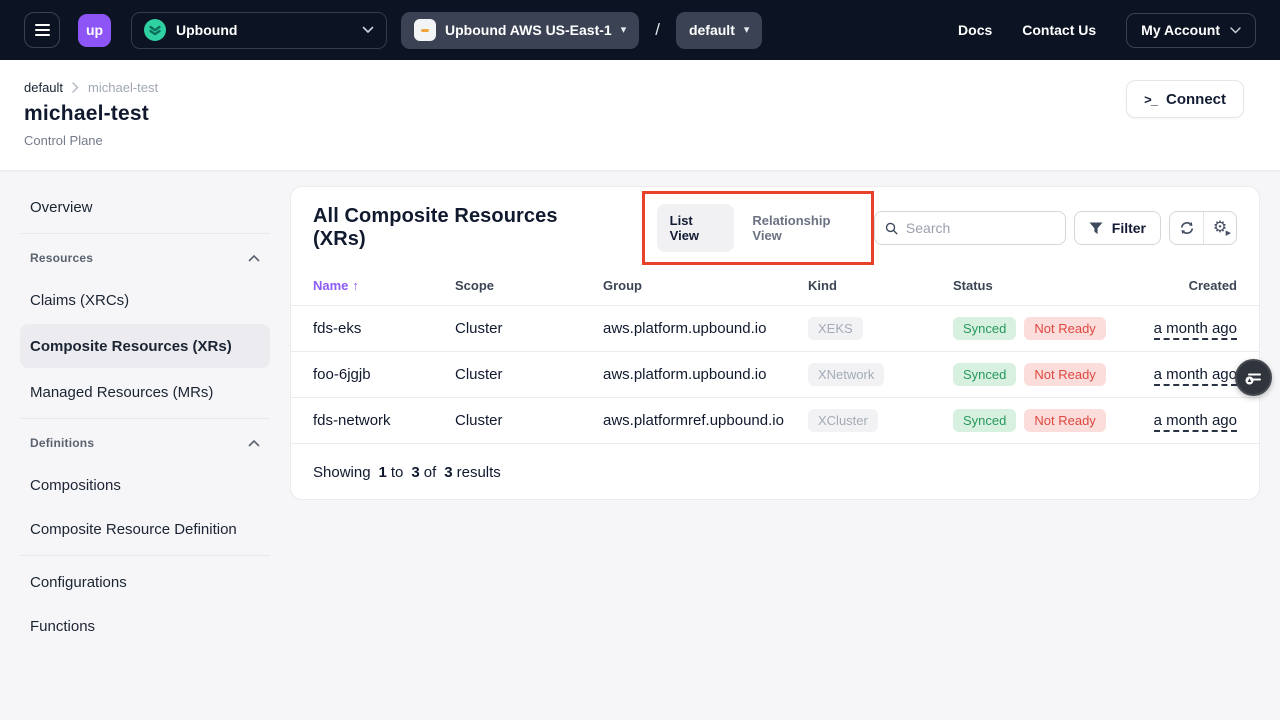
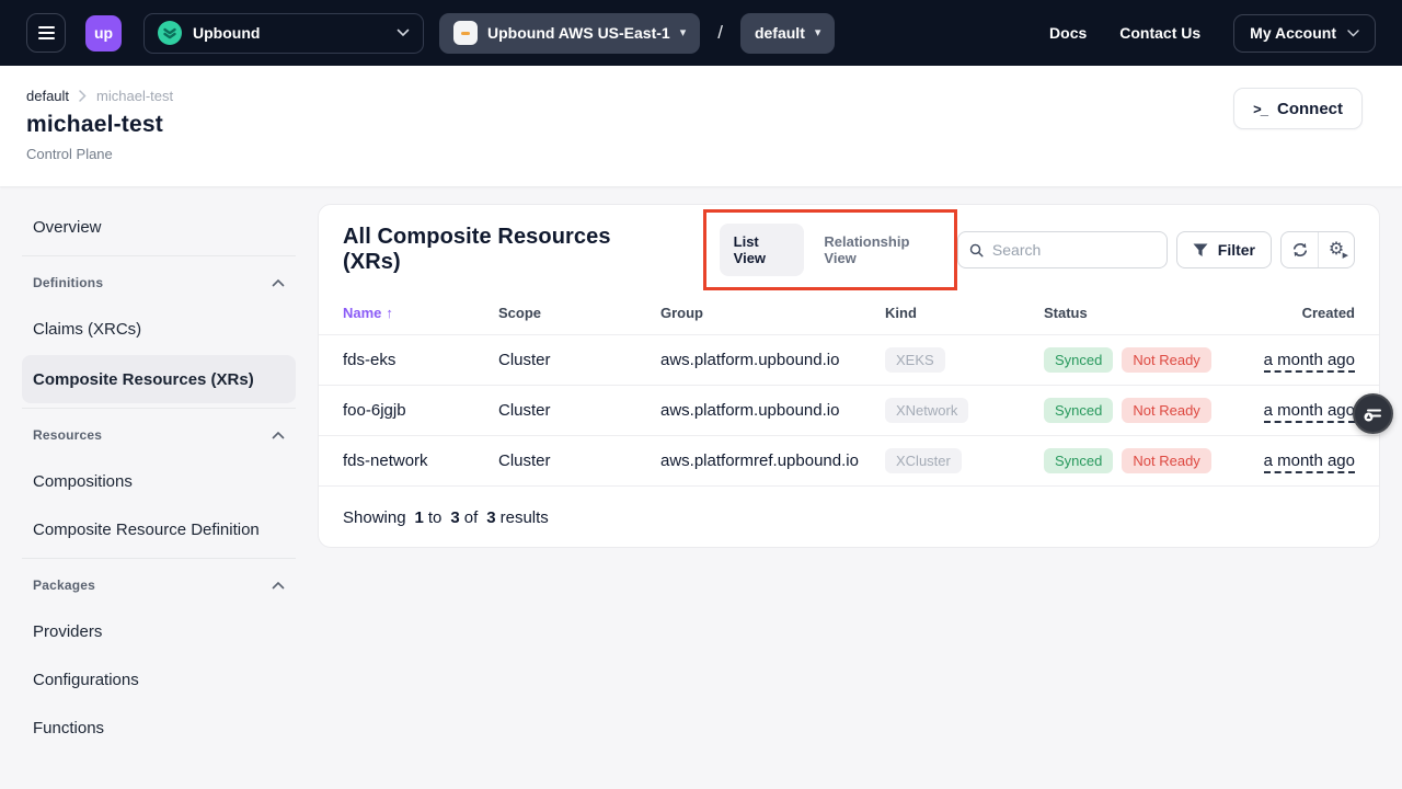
  up
  Upbound
  Upbound AWS US-East-1
  ▾
  /
  default
  ▾
  Docs
  Contact Us
  My Account
  default
  michael-test
  michael-test
  Control Plane
  >_
  Connect
  Overview
- Resources
+ Definitions
  Claims (XRCs)
  Composite Resources (XRs)
- Managed Resources (MRs)
- Definitions
+ Resources
  Compositions
  Composite Resource Definition
+ Packages
+ Providers
  Configurations
  Functions
  All Composite Resources (XRs)
  List View
  Relationship View
  Search
  Filter
  ⚙
  Name
  ↑
  Scope
  Group
  Kind
  Status
  Created
  fds-eks
  Cluster
  aws.platform.upbound.io
  XEKS
  Synced
  Not Ready
  a month ago
  foo-6jgjb
  Cluster
  aws.platform.upbound.io
  XNetwork
  Synced
  Not Ready
  a month ago
  fds-network
  Cluster
  aws.platformref.upbound.io
  XCluster
  Synced
  Not Ready
  a month ago
  Showing
  1
  to
  3
  of
  3
  results
